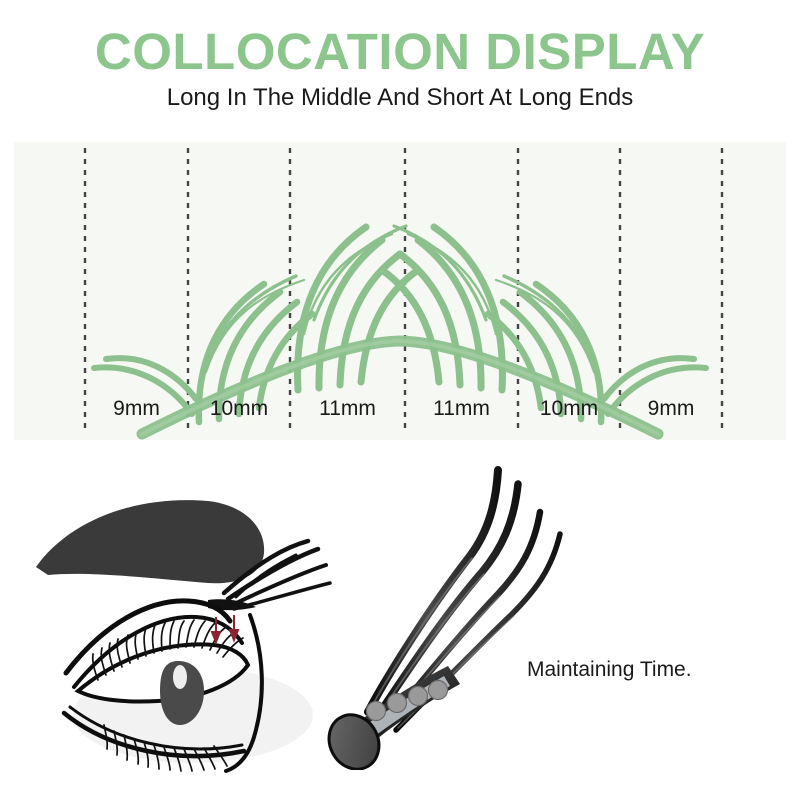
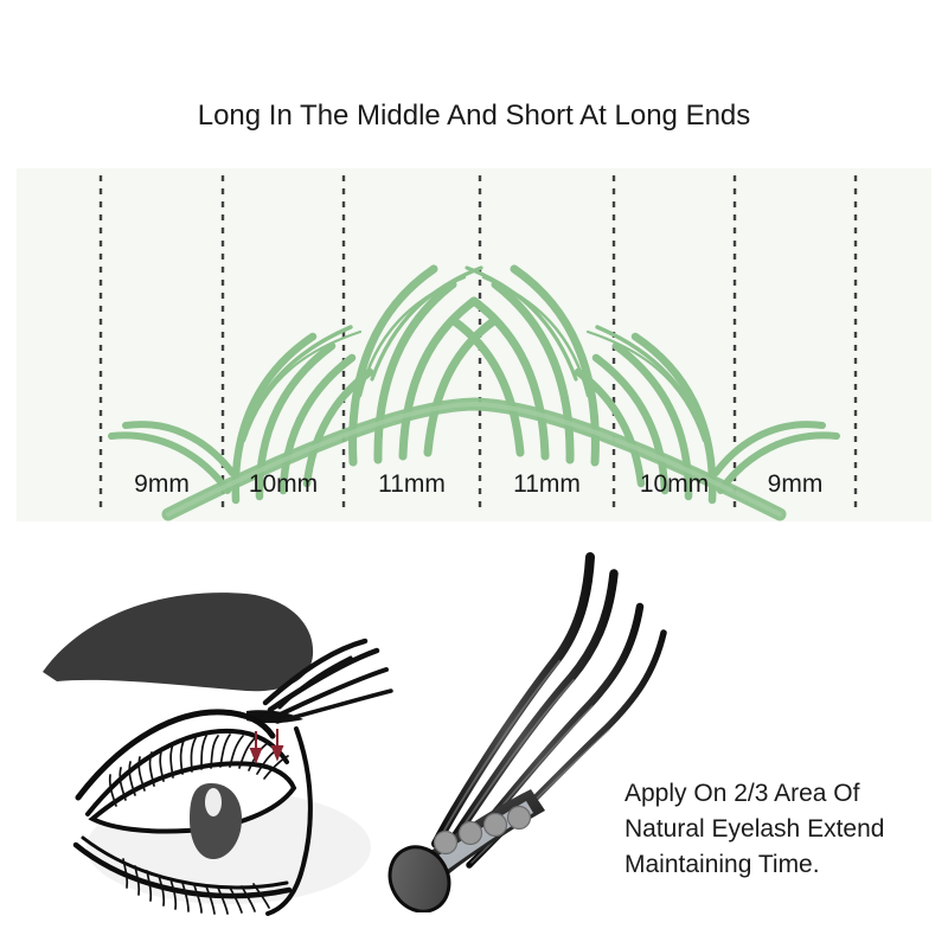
- COLLOCATION DISPLAY
  Long In The Middle And Short At Long Ends
  9mm
  10mm
  11mm
  11mm
  10mm
  9mm
+ Apply On 2/3 Area Of
+ Natural Eyelash Extend
  Maintaining Time.
